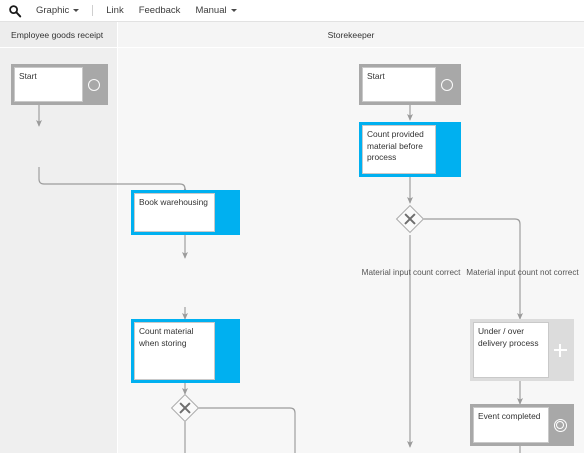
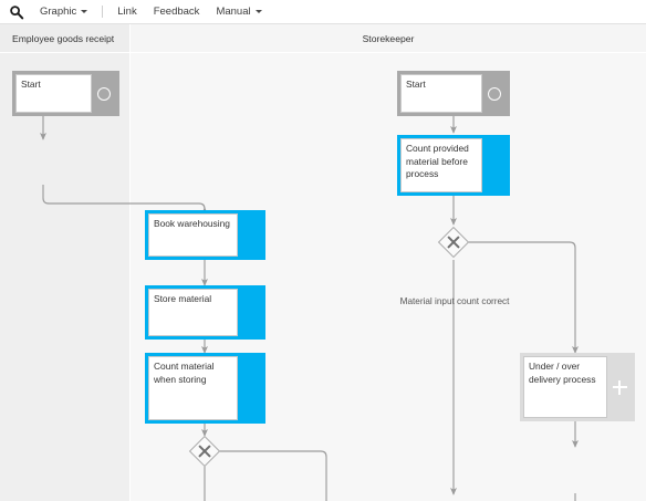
  Graphic
  Link
  Feedback
  Manual
  Employee goods receipt
  Storekeeper
  Start
  Book warehousing
+ Store material
  Count material when storing
  Start
  Count provided material before process
  Under / over delivery process
- Event completed
  Material input count correct
- Material input count not correct
